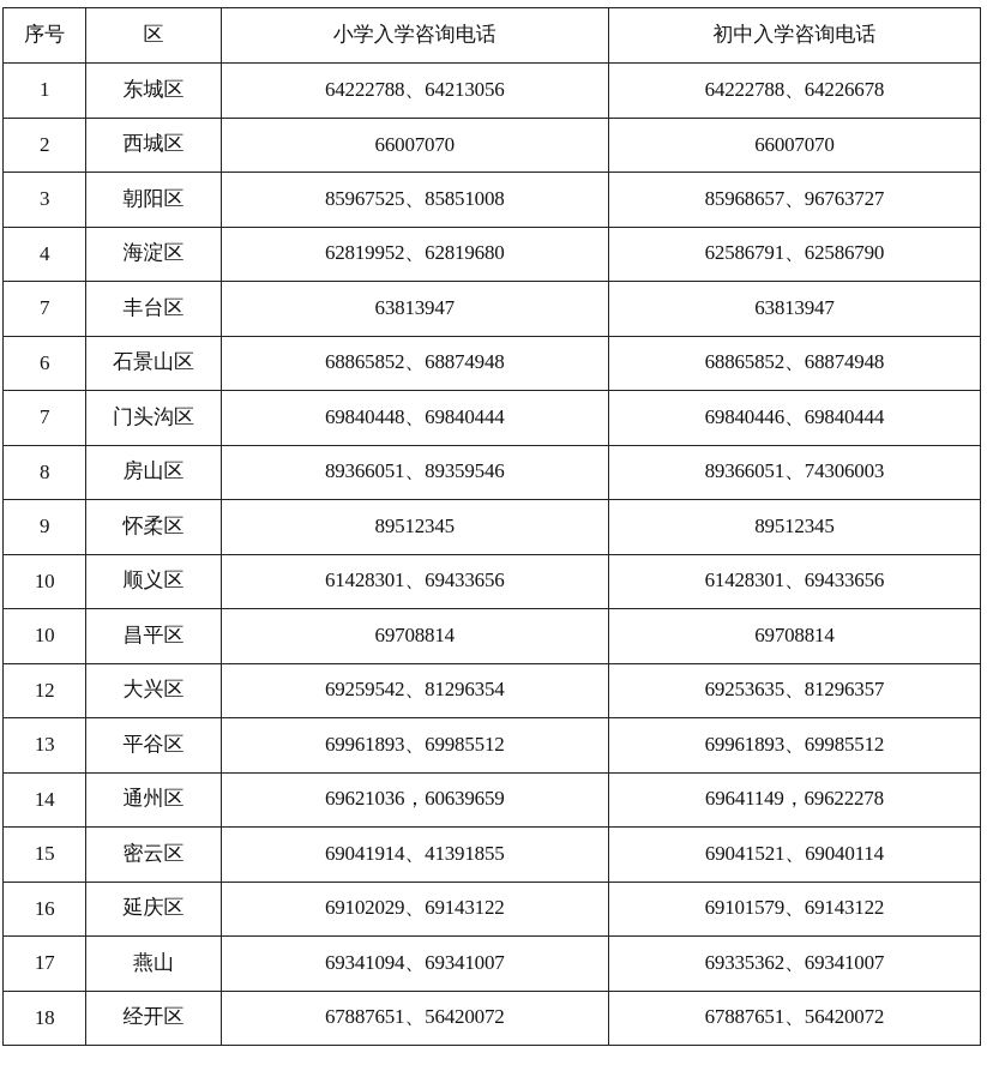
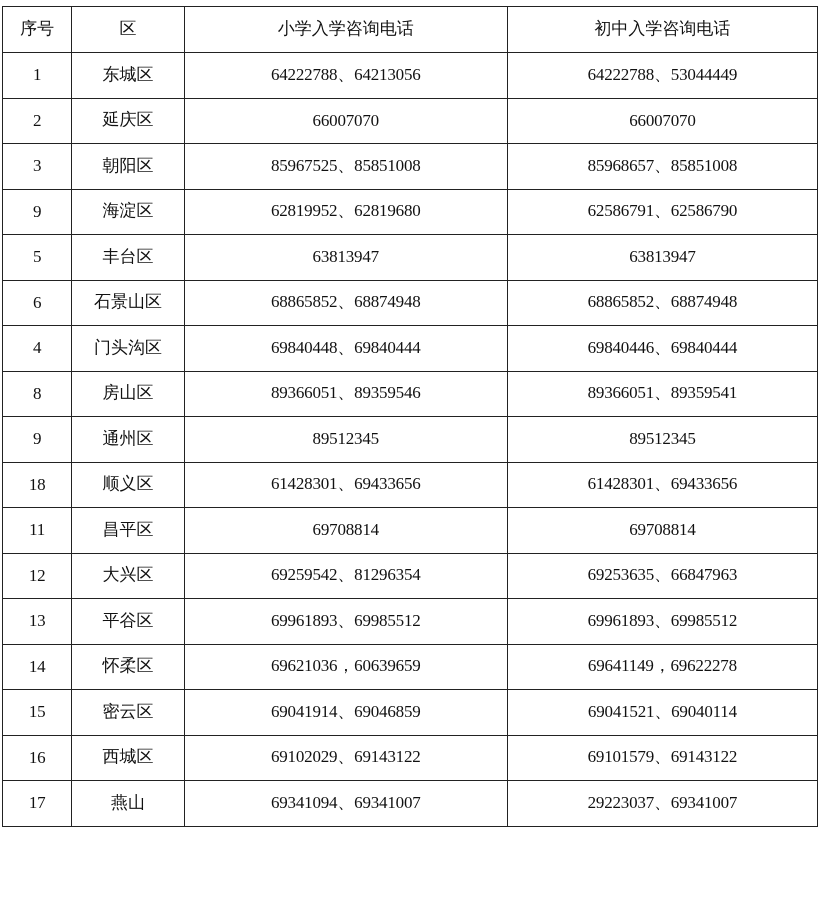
  序号	区	小学入学咨询电话	初中入学咨询电话
- 1	东城区	64222788、64213056	64222788、64226678
+ 1	东城区	64222788、64213056	64222788、53044449
- 2	西城区	66007070	66007070
+ 2	延庆区	66007070	66007070
- 3	朝阳区	85967525、85851008	85968657、96763727
+ 3	朝阳区	85967525、85851008	85968657、85851008
- 4	海淀区	62819952、62819680	62586791、62586790
+ 9	海淀区	62819952、62819680	62586791、62586790
- 7	丰台区	63813947	63813947
+ 5	丰台区	63813947	63813947
  6	石景山区	68865852、68874948	68865852、68874948
- 7	门头沟区	69840448、69840444	69840446、69840444
+ 4	门头沟区	69840448、69840444	69840446、69840444
- 8	房山区	89366051、89359546	89366051、74306003
+ 8	房山区	89366051、89359546	89366051、89359541
- 9	怀柔区	89512345	89512345
+ 9	通州区	89512345	89512345
- 10	顺义区	61428301、69433656	61428301、69433656
+ 18	顺义区	61428301、69433656	61428301、69433656
- 10	昌平区	69708814	69708814
+ 11	昌平区	69708814	69708814
- 12	大兴区	69259542、81296354	69253635、81296357
+ 12	大兴区	69259542、81296354	69253635、66847963
  13	平谷区	69961893、69985512	69961893、69985512
- 14	通州区	69621036，60639659	69641149，69622278
+ 14	怀柔区	69621036，60639659	69641149，69622278
- 15	密云区	69041914、41391855	69041521、69040114
+ 15	密云区	69041914、69046859	69041521、69040114
- 16	延庆区	69102029、69143122	69101579、69143122
+ 16	西城区	69102029、69143122	69101579、69143122
- 17	燕山	69341094、69341007	69335362、69341007
+ 17	燕山	69341094、69341007	29223037、69341007
- 18	经开区	67887651、56420072	67887651、56420072
